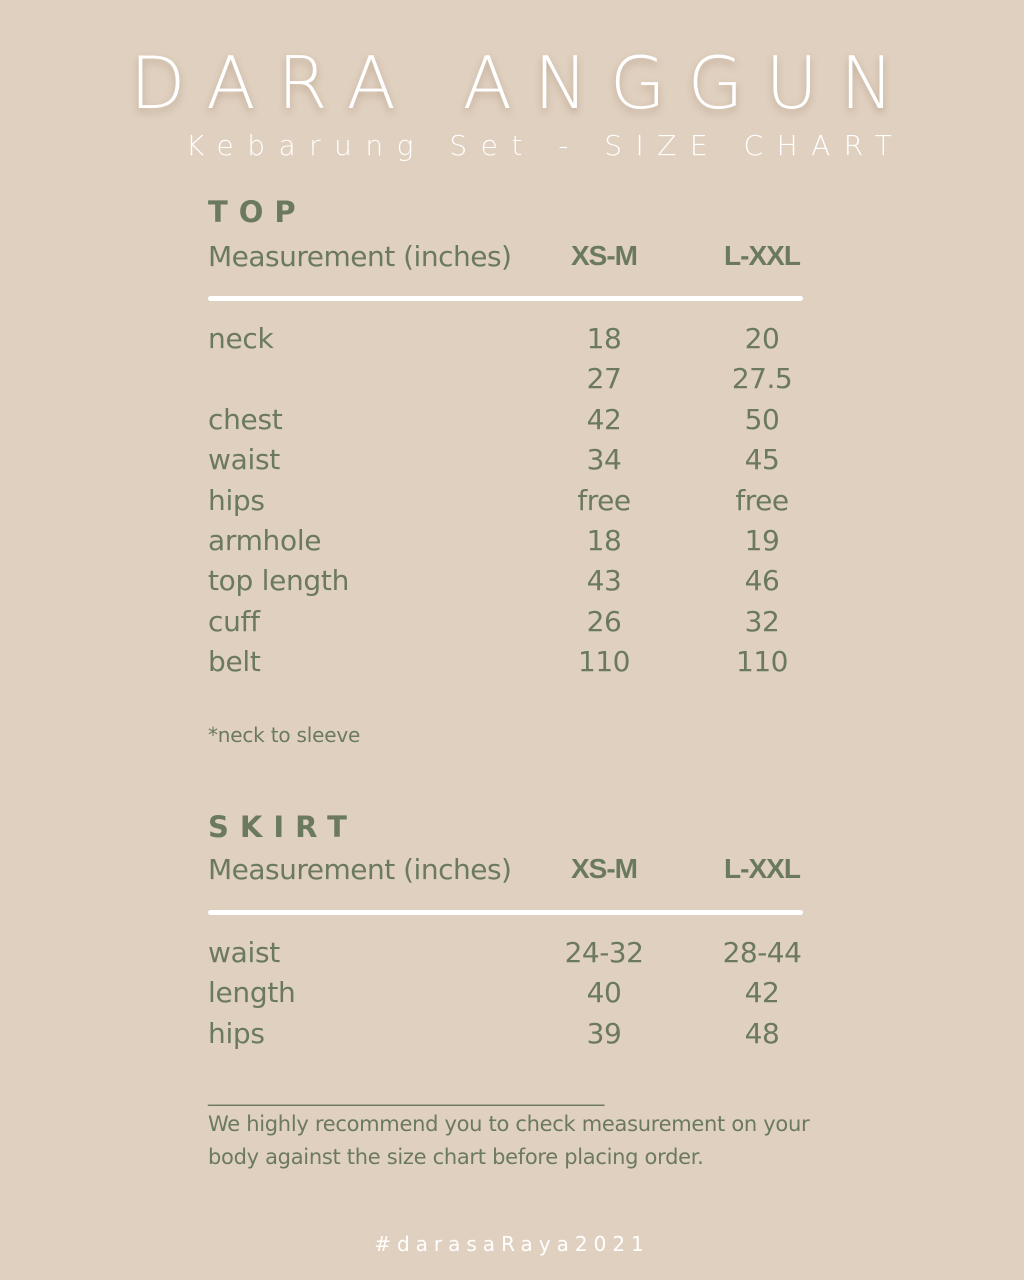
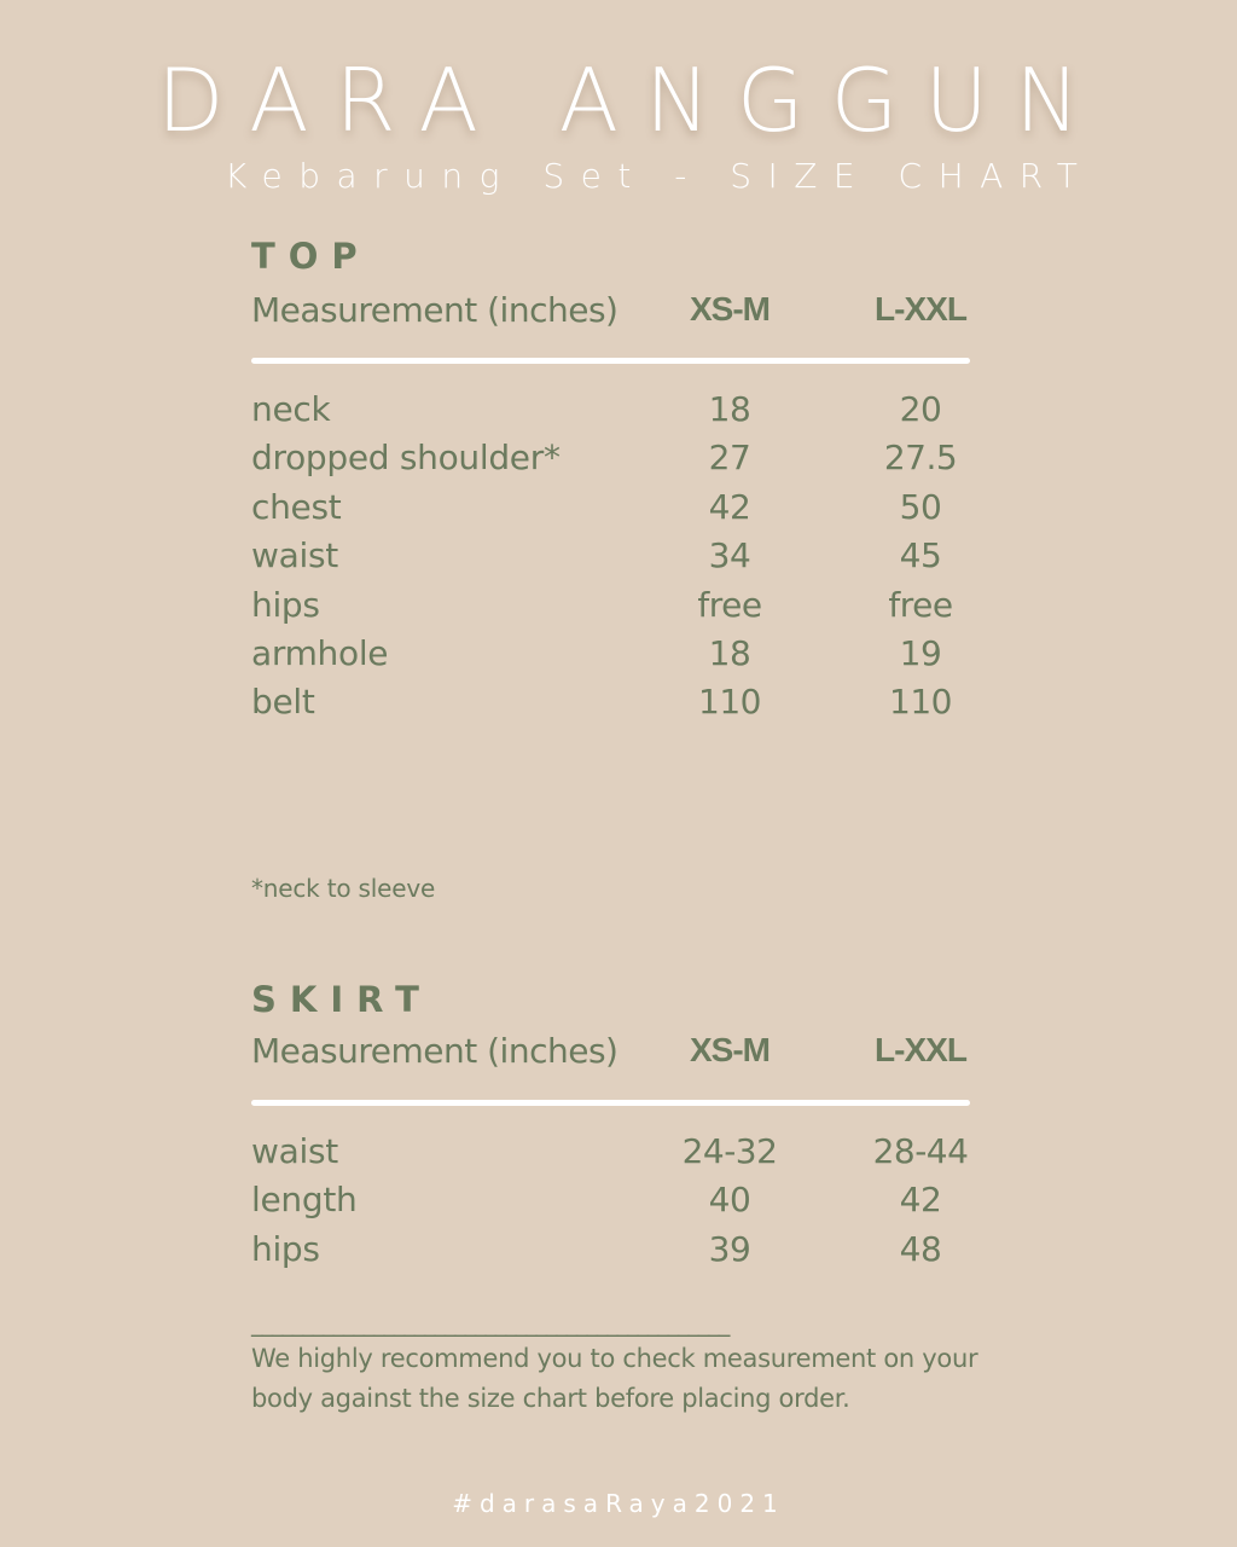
  DARA ANGGUN
  Kebarung Set - SIZE CHART
  TOP
  Measurement (inches)
  XS-M
  L-XXL
  neck
  18
  20
+ dropped shoulder*
  27
  27.5
  chest
  42
  50
  waist
  34
  45
  hips
  free
  free
  armhole
  18
  19
- top length
- 43
- 46
- cuff
- 26
- 32
  belt
  110
  110
  *neck to sleeve
  SKIRT
  Measurement (inches)
  XS-M
  L-XXL
  waist
  24-32
  28-44
  length
  40
  42
  hips
  39
  48
  _______________________________________________
  We highly recommend you to check measurement on your body against the size chart before placing order.
  #darasaRaya2021
